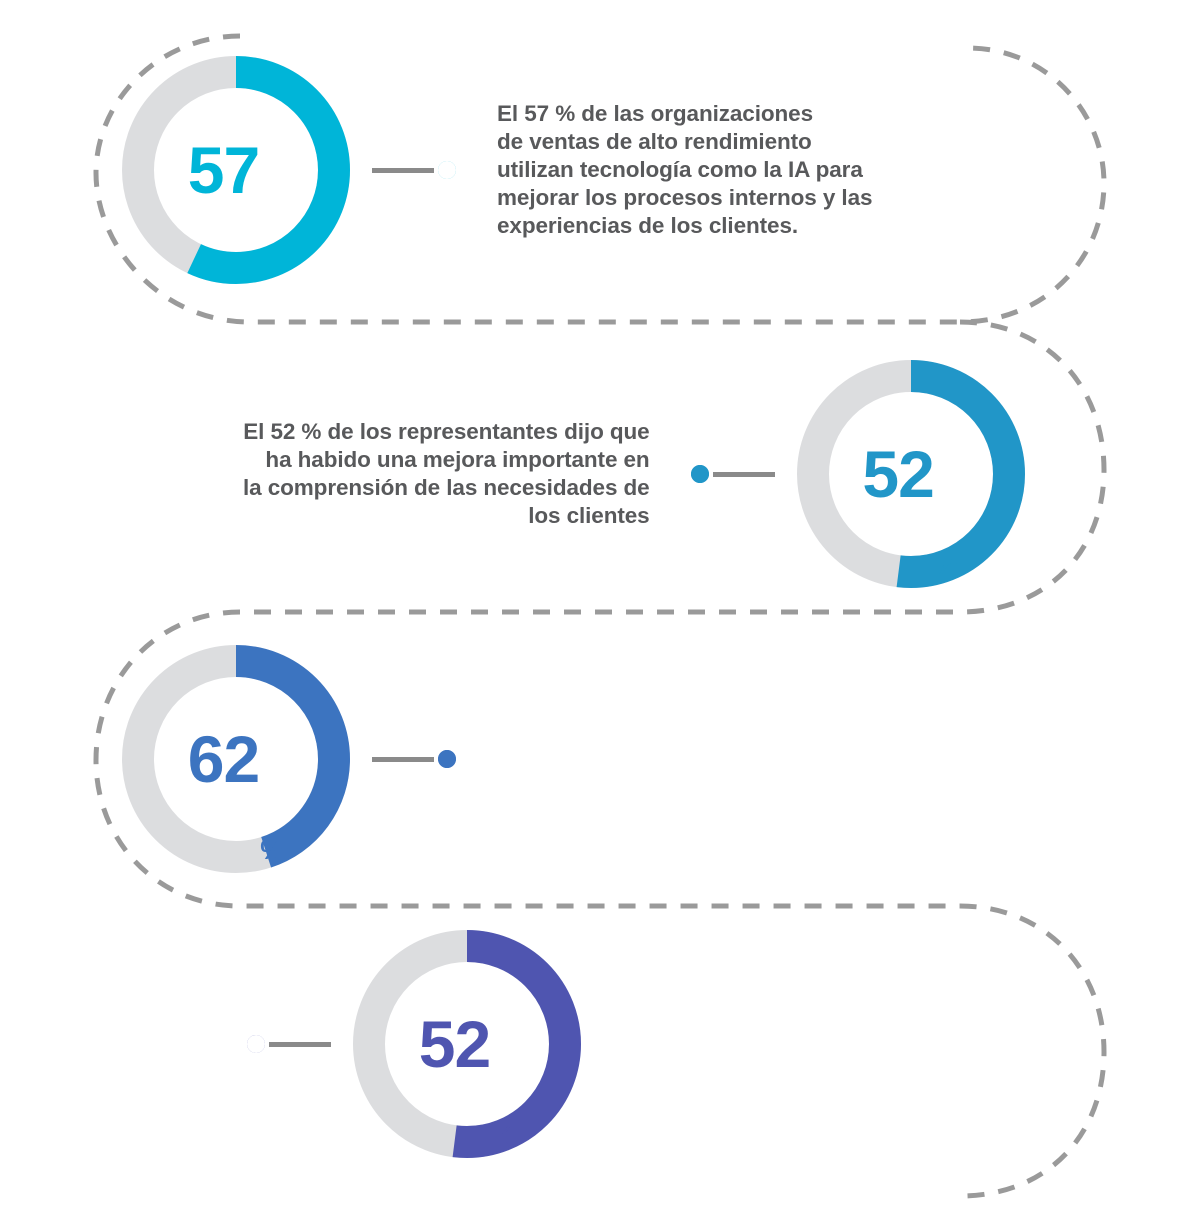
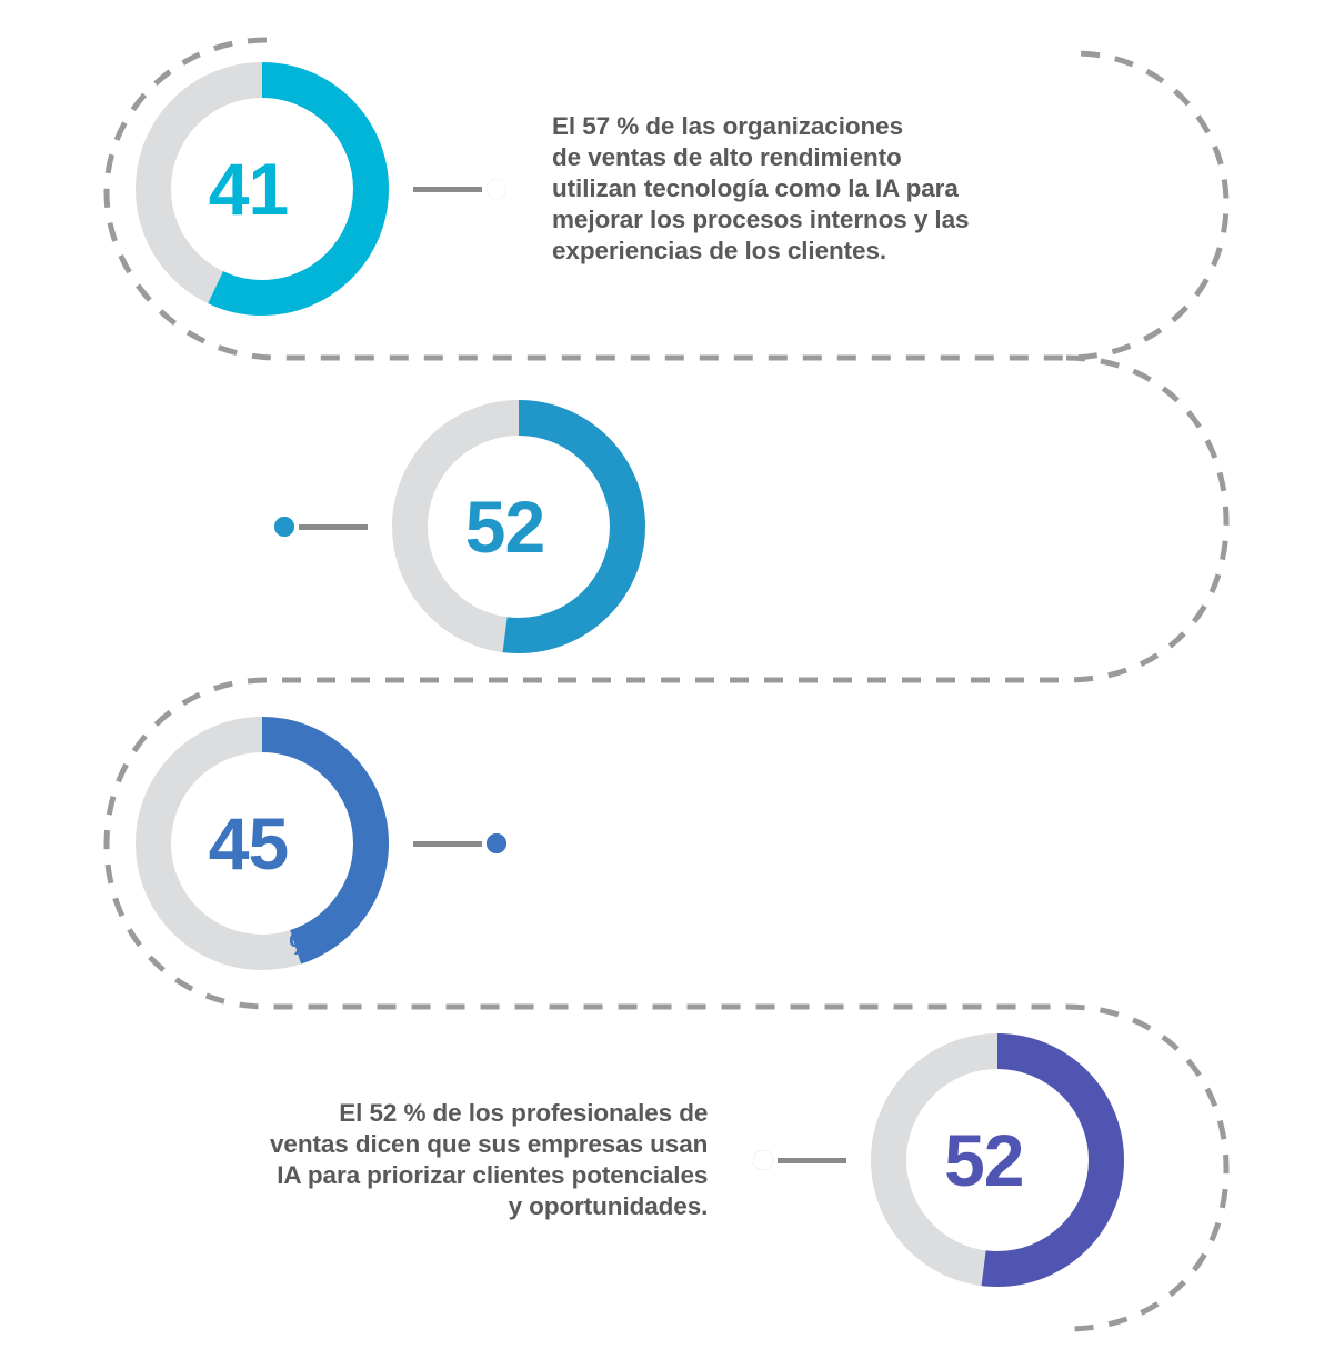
- 57
+ 41
  %
  El 57 % de las organizaciones
  de ventas de alto rendimiento
  utilizan tecnología como la IA para
  mejorar los procesos internos y las
  experiencias de los clientes.
- El 52 % de los representantes dijo que
- ha habido una mejora importante en
- la comprensión de las necesidades de
- los clientes
  52
  %
- 62
+ 45
  %
+ El 52 % de los profesionales de
+ ventas dicen que sus empresas usan
+ IA para priorizar clientes potenciales
+ y oportunidades.
  52
  %
